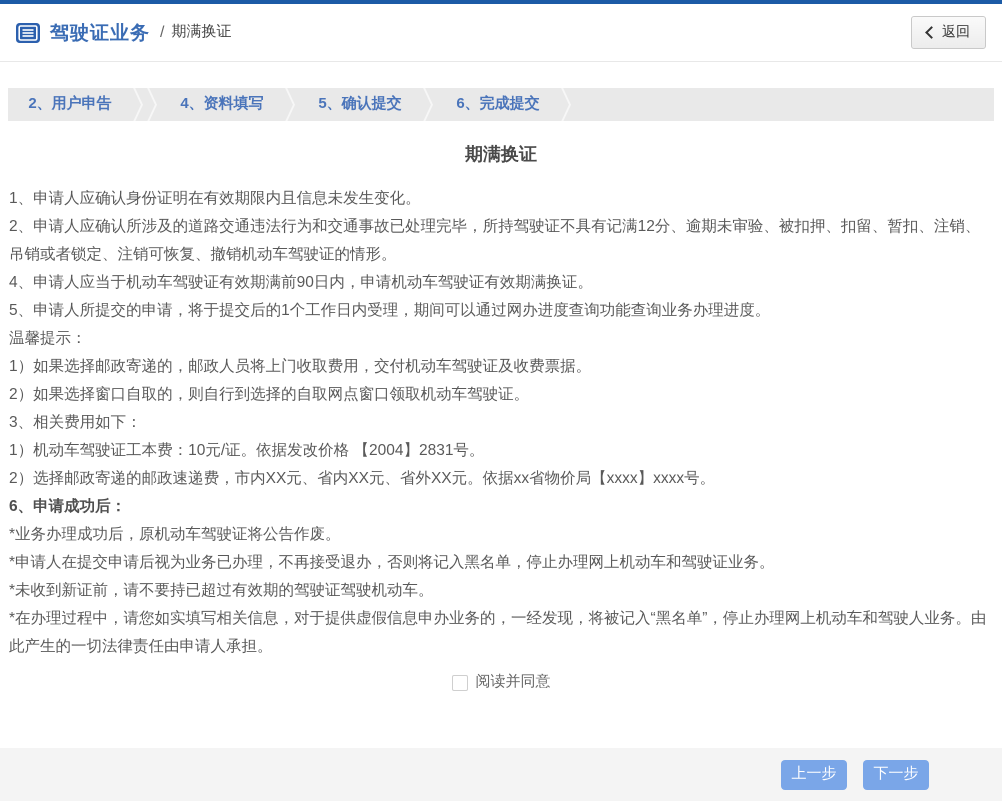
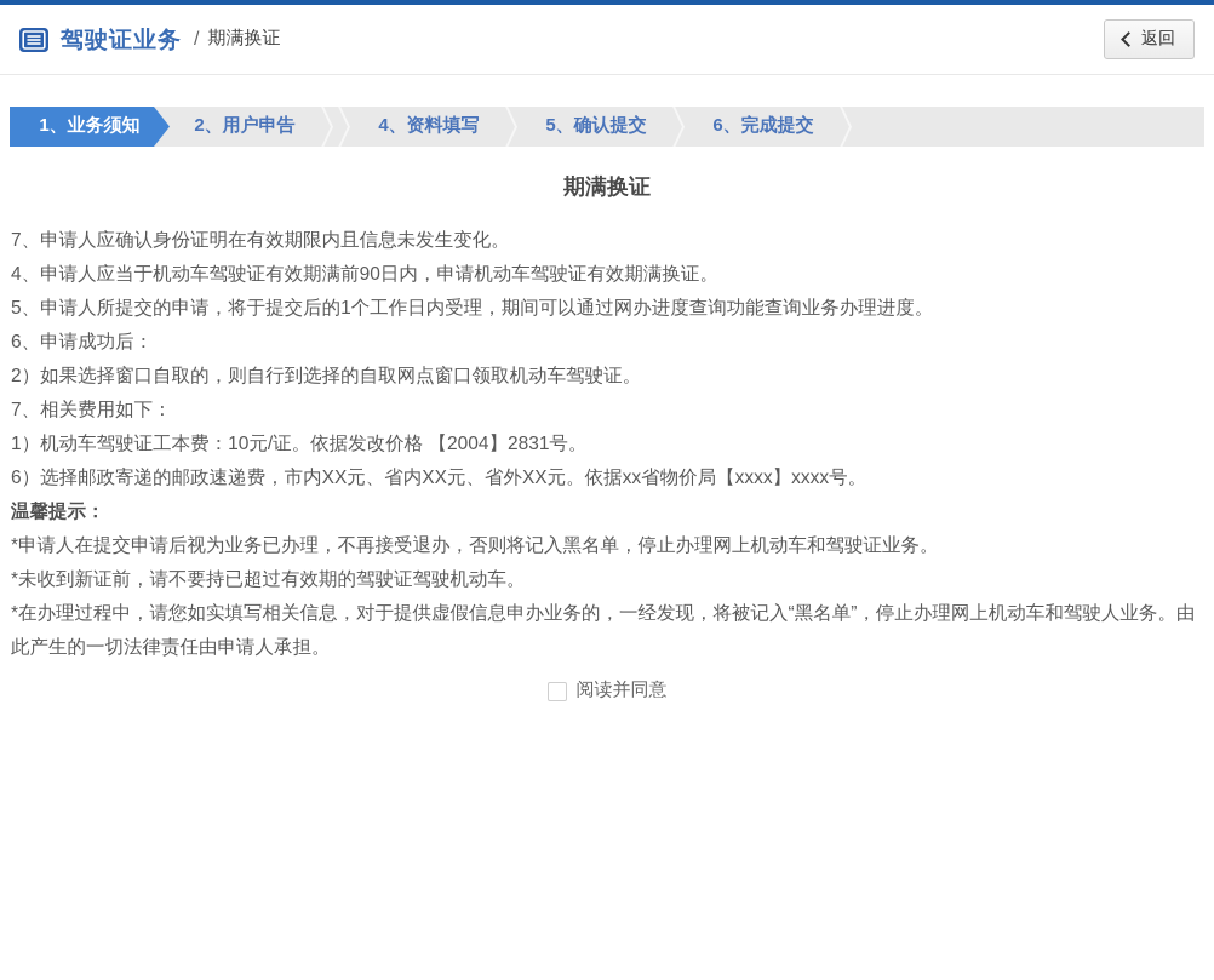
  驾驶证业务
  /
  期满换证
  返回
+ 1、业务须知
  2、用户申告
  4、资料填写
  5、确认提交
  6、完成提交
  期满换证
- 1、申请人应确认身份证明在有效期限内且信息未发生变化。
+ 7、申请人应确认身份证明在有效期限内且信息未发生变化。
- 2、申请人应确认所涉及的道路交通违法行为和交通事故已处理完毕，所持驾驶证不具有记满12分、逾期未审验、被扣押、扣留、暂扣、注销、吊销或者锁定、注销可恢复、撤销机动车驾驶证的情形。
  4、申请人应当于机动车驾驶证有效期满前90日内，申请机动车驾驶证有效期满换证。
  5、申请人所提交的申请，将于提交后的1个工作日内受理，期间可以通过网办进度查询功能查询业务办理进度。
- 温馨提示：
+ 6、申请成功后：
- 1）如果选择邮政寄递的，邮政人员将上门收取费用，交付机动车驾驶证及收费票据。
  2）如果选择窗口自取的，则自行到选择的自取网点窗口领取机动车驾驶证。
- 3、相关费用如下：
+ 7、相关费用如下：
  1）机动车驾驶证工本费：10元/证。依据发改价格 【2004】2831号。
- 2）选择邮政寄递的邮政速递费，市内XX元、省内XX元、省外XX元。依据xx省物价局【xxxx】xxxx号。
+ 6）选择邮政寄递的邮政速递费，市内XX元、省内XX元、省外XX元。依据xx省物价局【xxxx】xxxx号。
- 6、申请成功后：
+ 温馨提示：
- *业务办理成功后，原机动车驾驶证将公告作废。
  *申请人在提交申请后视为业务已办理，不再接受退办，否则将记入黑名单，停止办理网上机动车和驾驶证业务。
  *未收到新证前，请不要持已超过有效期的驾驶证驾驶机动车。
  *在办理过程中，请您如实填写相关信息，对于提供虚假信息申办业务的，一经发现，将被记入“黑名单”，停止办理网上机动车和驾驶人业务。由此产生的一切法律责任由申请人承担。
  阅读并同意
- 上一步
- 下一步
